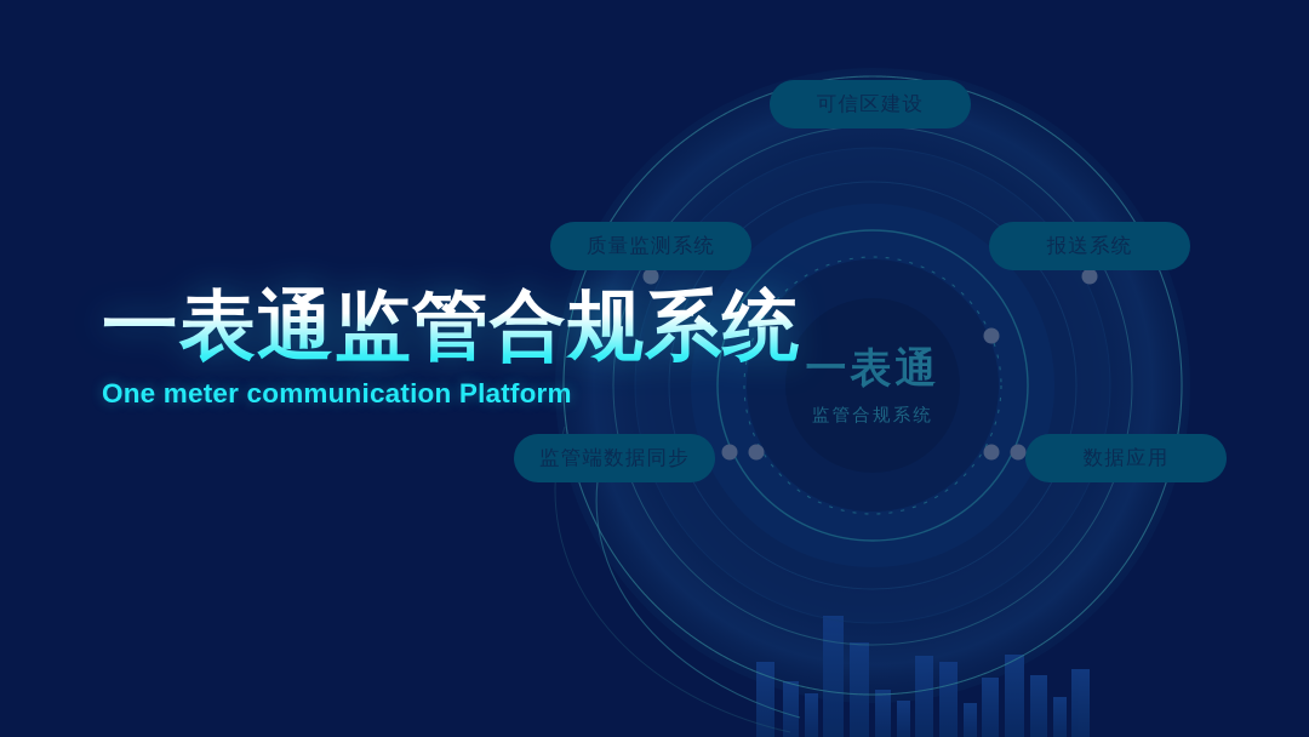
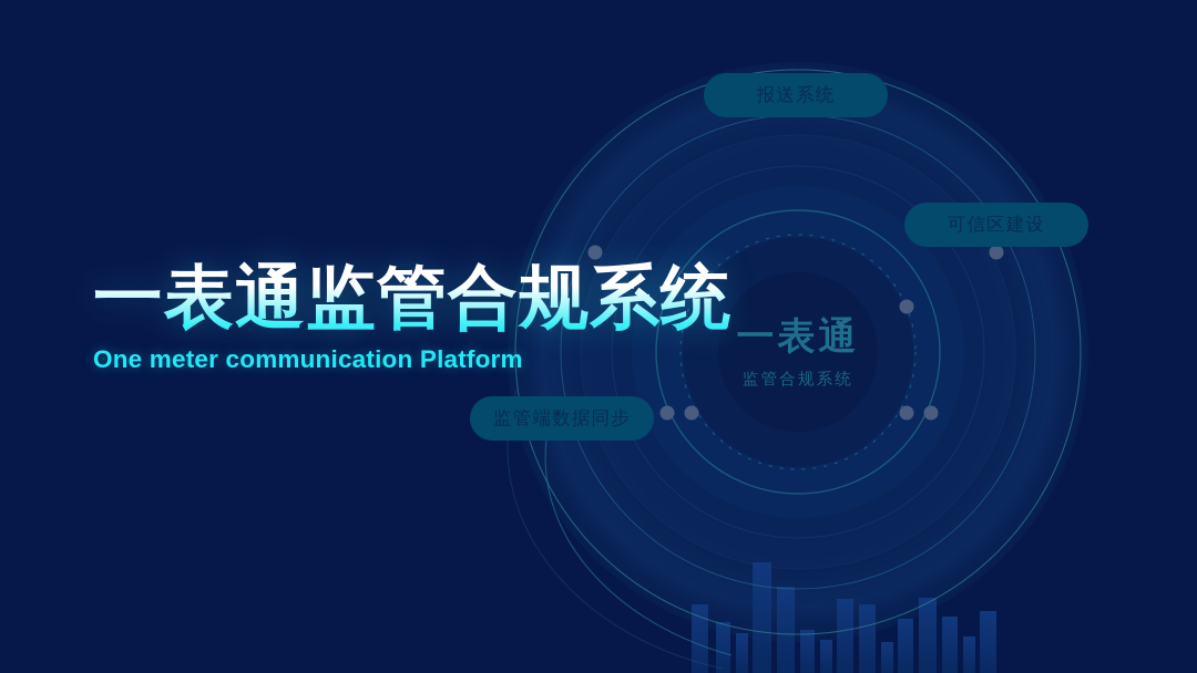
  一表通监管合规系统
  One meter communication Platform
- 可信区建设
+ 报送系统
- 质量监测系统
- 报送系统
+ 可信区建设
  监管端数据同步
- 数据应用
  一表通
  监管合规系统
